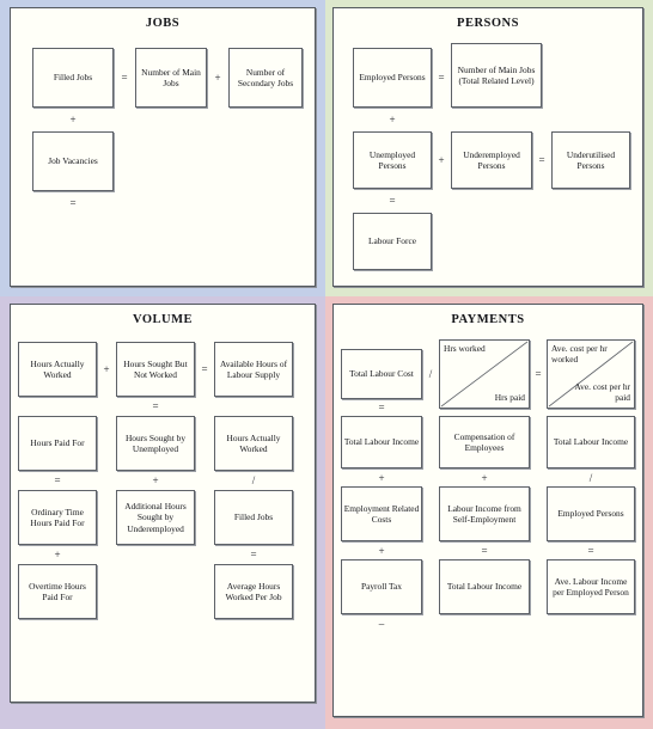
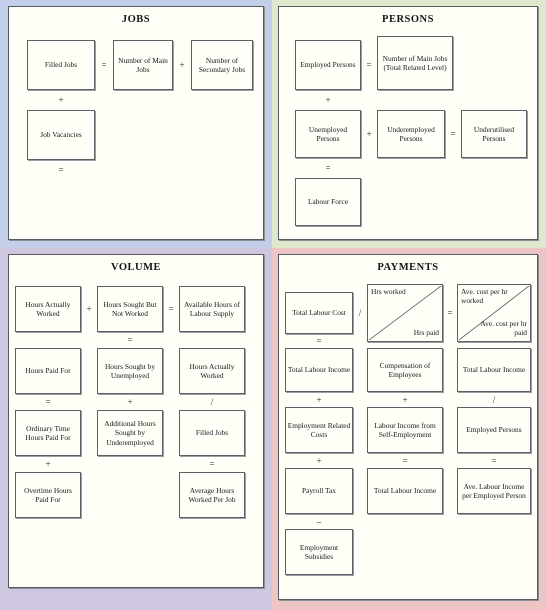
  JOBS
  Filled Jobs
  =
  Number of Main Jobs
  +
  Number of Secondary Jobs
  +
  Job Vacancies
  =
  PERSONS
  Employed Persons
  =
  Number of Main Jobs (Total Related Level)
  +
  Unemployed Persons
  +
  Underemployed Persons
  =
  Underutilised Persons
  =
  Labour Force
  VOLUME
  Hours Actually Worked
  +
  Hours Sought But Not Worked
  =
  Available Hours of Labour Supply
  =
  Hours Paid For
  Hours Sought by Unemployed
  Hours Actually Worked
  =
  +
  /
  Ordinary Time Hours Paid For
  Additional Hours Sought by Underemployed
  Filled Jobs
  +
  =
  Overtime Hours Paid For
  Average Hours Worked Per Job
  PAYMENTS
  Total Labour Cost
  /
  Hrs worked
  Hrs paid
  =
  Ave. cost per hr worked
  Ave. cost per hr paid
  =
  Total Labour Income
  Compensation of Employees
  Total Labour Income
  +
  +
  /
  Employment Related Costs
  Labour Income from Self-Employment
  Employed Persons
  +
  =
  =
  Payroll Tax
  Total Labour Income
  Ave. Labour Income per Employed Person
  –
+ Employment Subsidies
